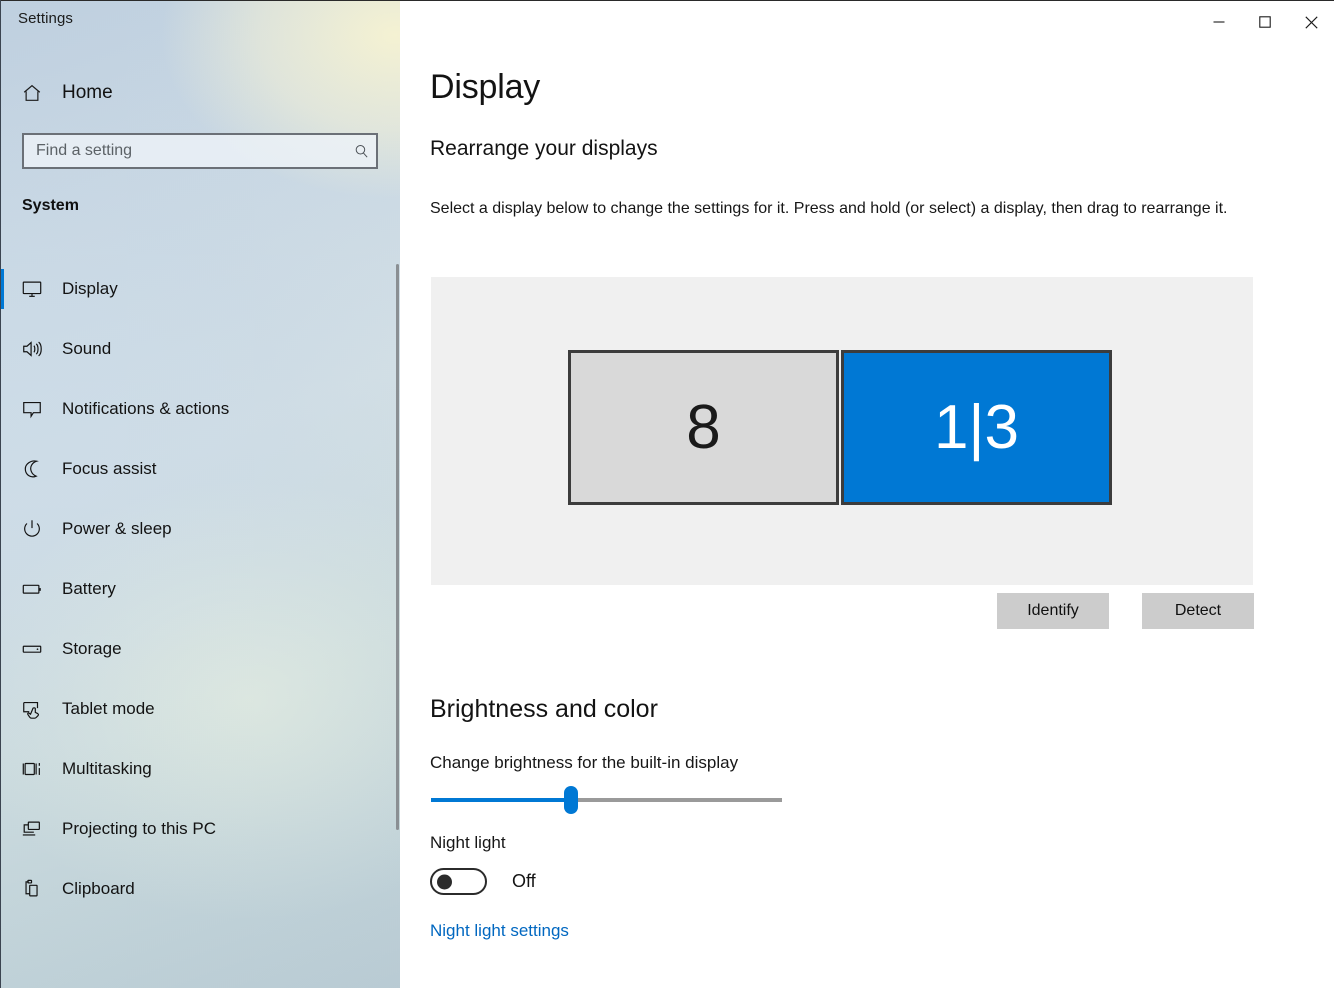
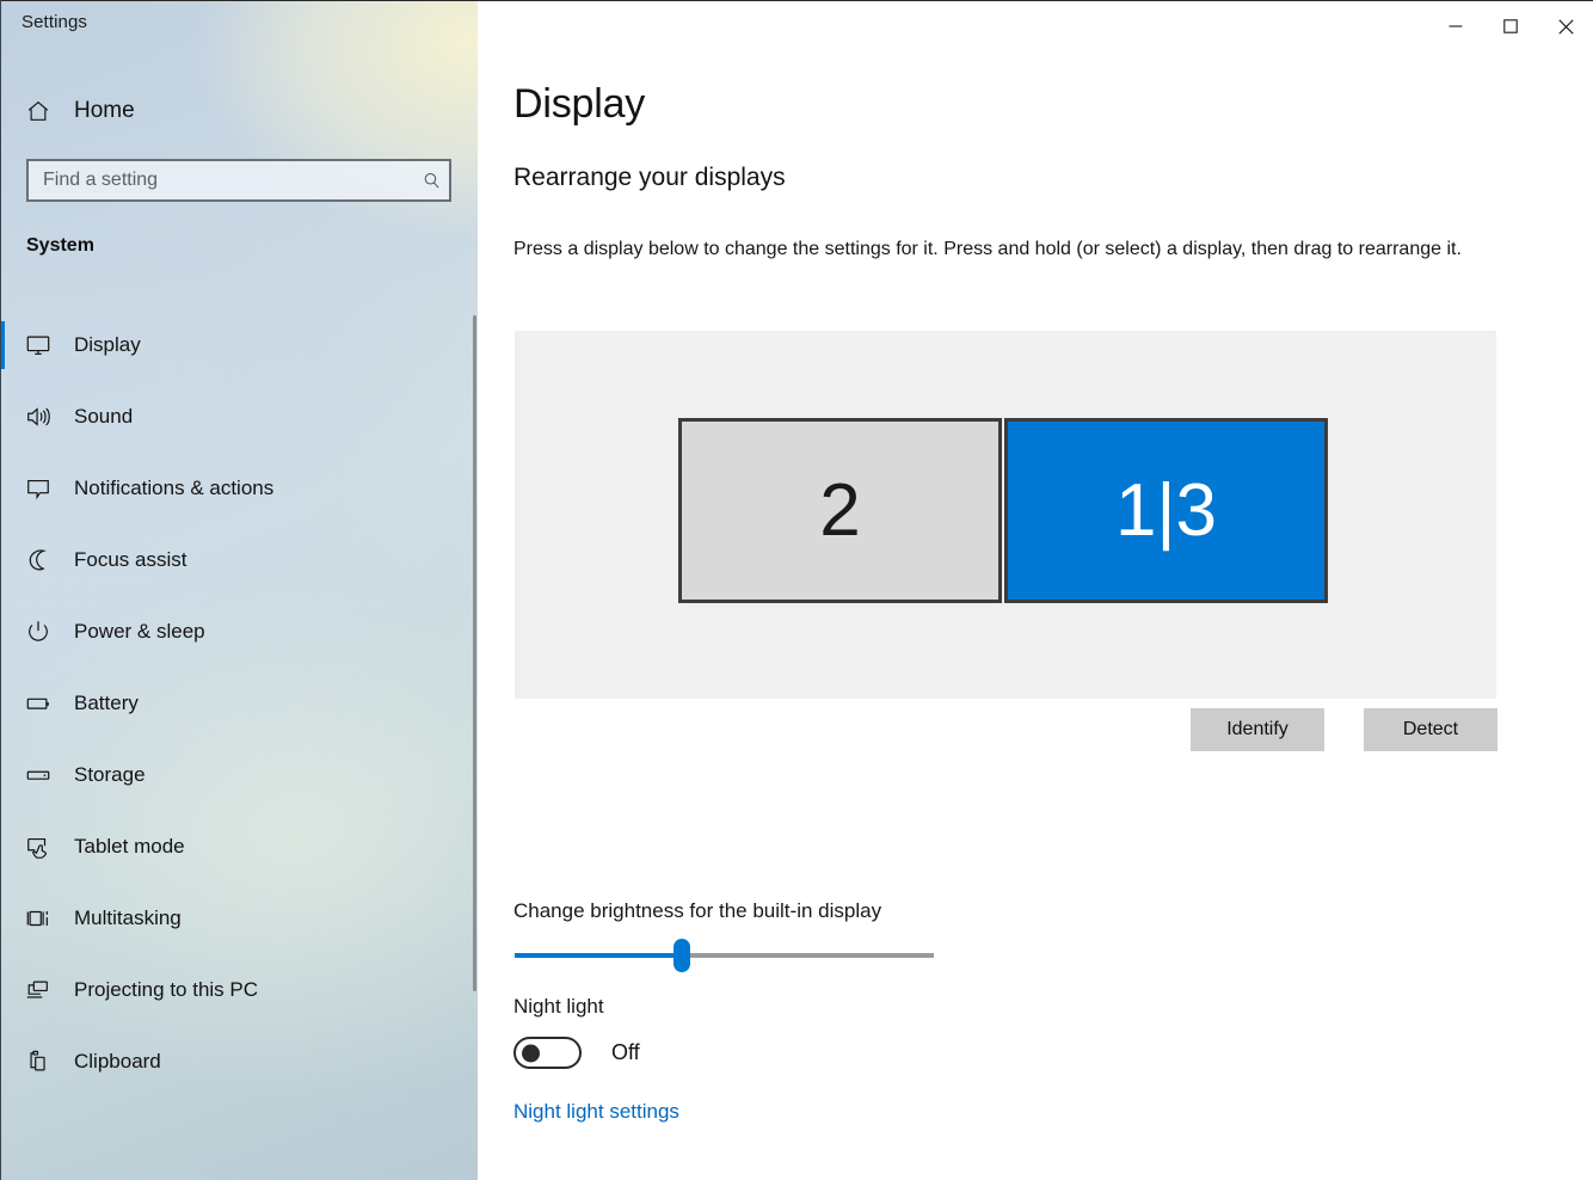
  Settings
  Home
  Find a setting
  System
  Display
  Sound
  Notifications & actions
  Focus assist
  Power & sleep
  Battery
  Storage
  Tablet mode
  Multitasking
  Projecting to this PC
  Clipboard
  Display
  Rearrange your displays
- Select a display below to change the settings for it. Press and hold (or select) a display, then drag to rearrange it.
+ Press a display below to change the settings for it. Press and hold (or select) a display, then drag to rearrange it.
- 8
+ 2
  1|3
  Identify
  Detect
- Brightness and color
  Change brightness for the built-in display
  Night light
  Off
  Night light settings
